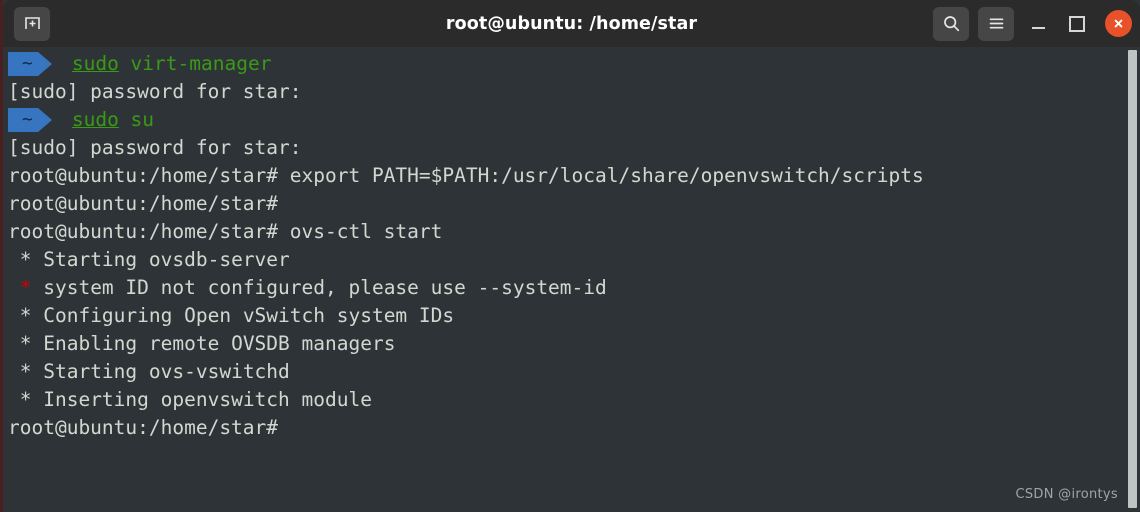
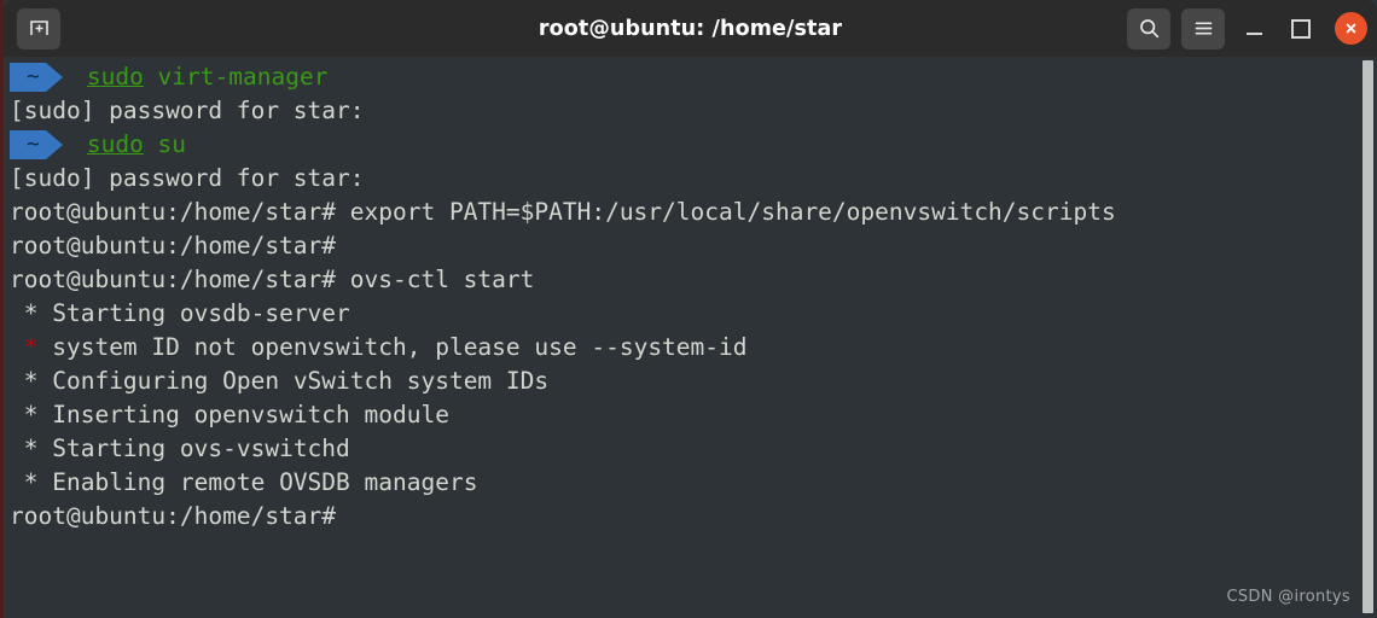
  root@ubuntu: /home/star
  ~
  sudo
  virt-manager
  [sudo] password for star:
  ~
  sudo
  su
  [sudo] password for star:
  root@ubuntu:/home/star# export PATH=$PATH:/usr/local/share/openvswitch/scripts
  root@ubuntu:/home/star#
  root@ubuntu:/home/star# ovs-ctl start
  *
  Starting ovsdb-server
  *
- system ID not configured, please use --system-id
+ system ID not openvswitch, please use --system-id
  *
  Configuring Open vSwitch system IDs
  *
- Enabling remote OVSDB managers
+ Inserting openvswitch module
  *
  Starting ovs-vswitchd
  *
- Inserting openvswitch module
+ Enabling remote OVSDB managers
  root@ubuntu:/home/star#
  CSDN @irontys
